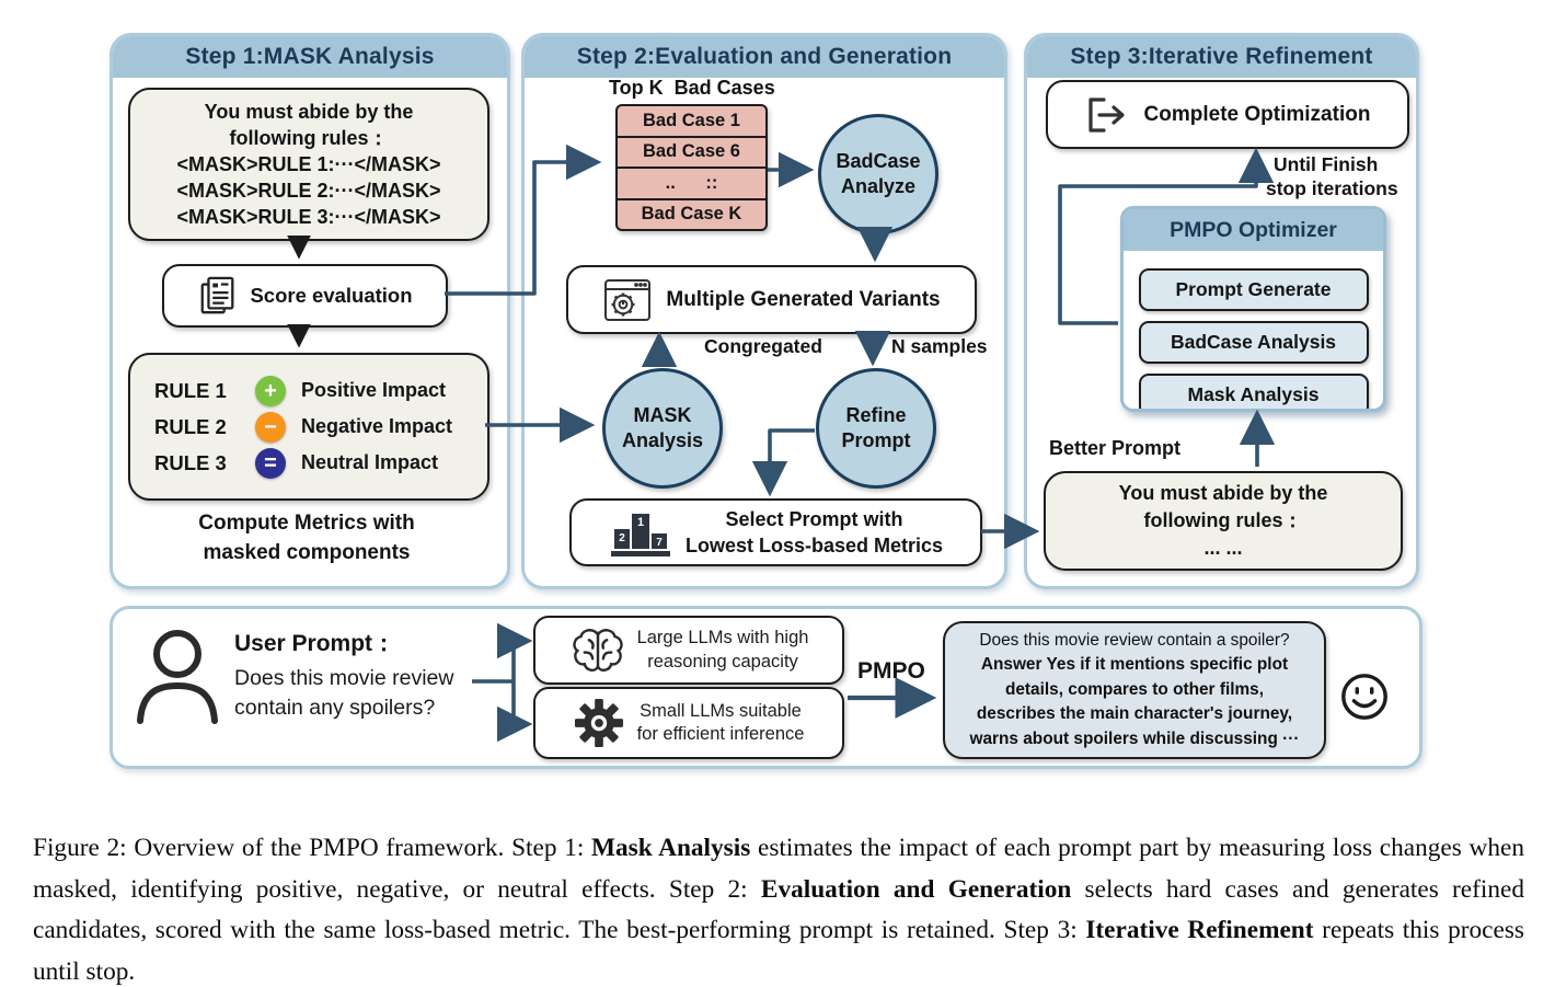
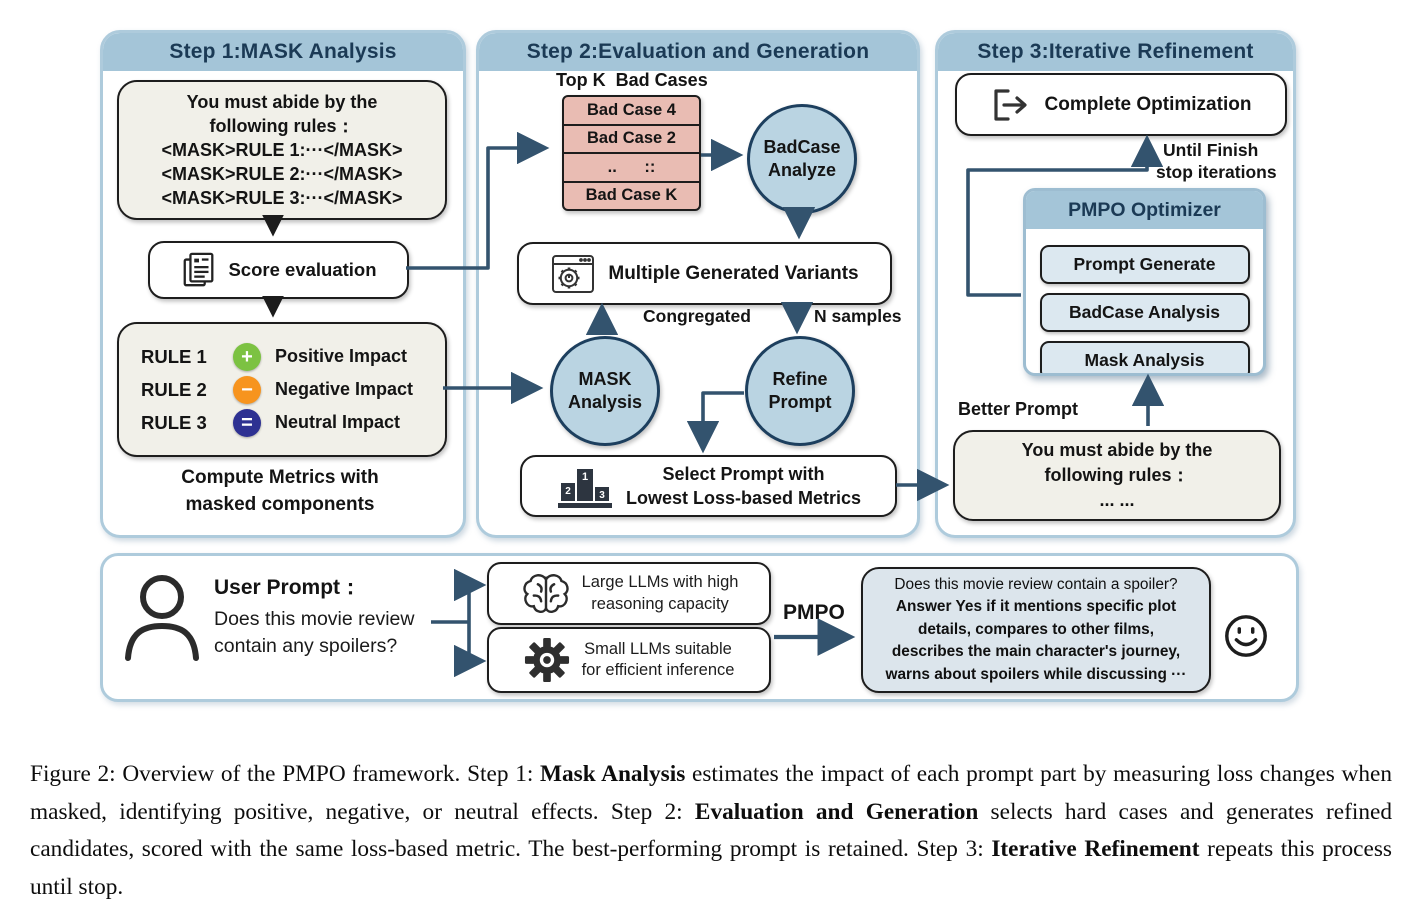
  Step 1:MASK Analysis
  You must abide by the
  following rules：
  <MASK>RULE 1:···</MASK>
  <MASK>RULE 2:···</MASK>
  <MASK>RULE 3:···</MASK>
  Score evaluation
  RULE 1
  +
  Positive Impact
  RULE 2
  −
  Negative Impact
  RULE 3
  =
  Neutral Impact
  Compute Metrics with
  masked components
  Step 2:Evaluation and Generation
  Top K Bad Cases
- Bad Case 1
+ Bad Case 4
- Bad Case 6
+ Bad Case 2
  .. ::
  Bad Case K
  BadCase
  Analyze
  Multiple Generated Variants
  Congregated
  N samples
  MASK
  Analysis
  Refine
  Prompt
  1
  2
- 7
+ 3
  Select Prompt with
  Lowest Loss-based Metrics
  Step 3:Iterative Refinement
  Complete Optimization
  Until Finish
  stop iterations
  PMPO Optimizer
  Prompt Generate
  BadCase Analysis
  Mask Analysis
  Better Prompt
  You must abide by the
  following rules：
  ... ...
  User Prompt：
  Does this movie review
  contain any spoilers?
  Large LLMs with high
  reasoning capacity
  Small LLMs suitable
  for efficient inference
  PMPO
  Does this movie review contain a spoiler?
  Answer Yes if it mentions specific plot
  details, compares to other films,
  describes the main character's journey,
  warns about spoilers while discussing ···
  Figure 2: Overview of the PMPO framework. Step 1: Mask Analysis estimates the impact of each prompt part by measuring loss changes when masked, identifying positive, negative, or neutral effects. Step 2: Evaluation and Generation selects hard cases and generates refined candidates, scored with the same loss-based metric. The best-performing prompt is retained. Step 3: Iterative Refinement repeats this process until stop.
